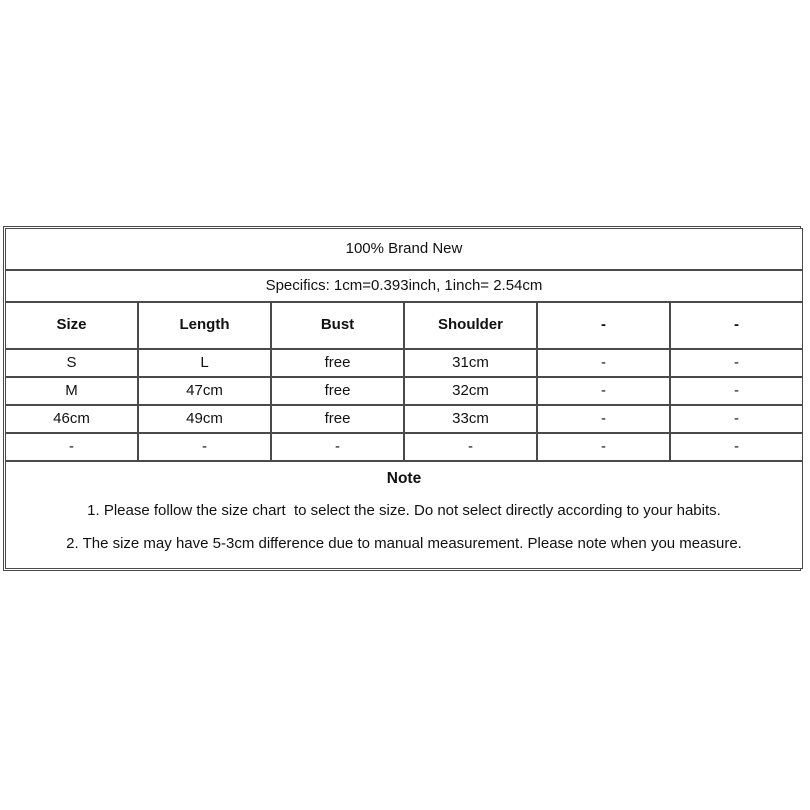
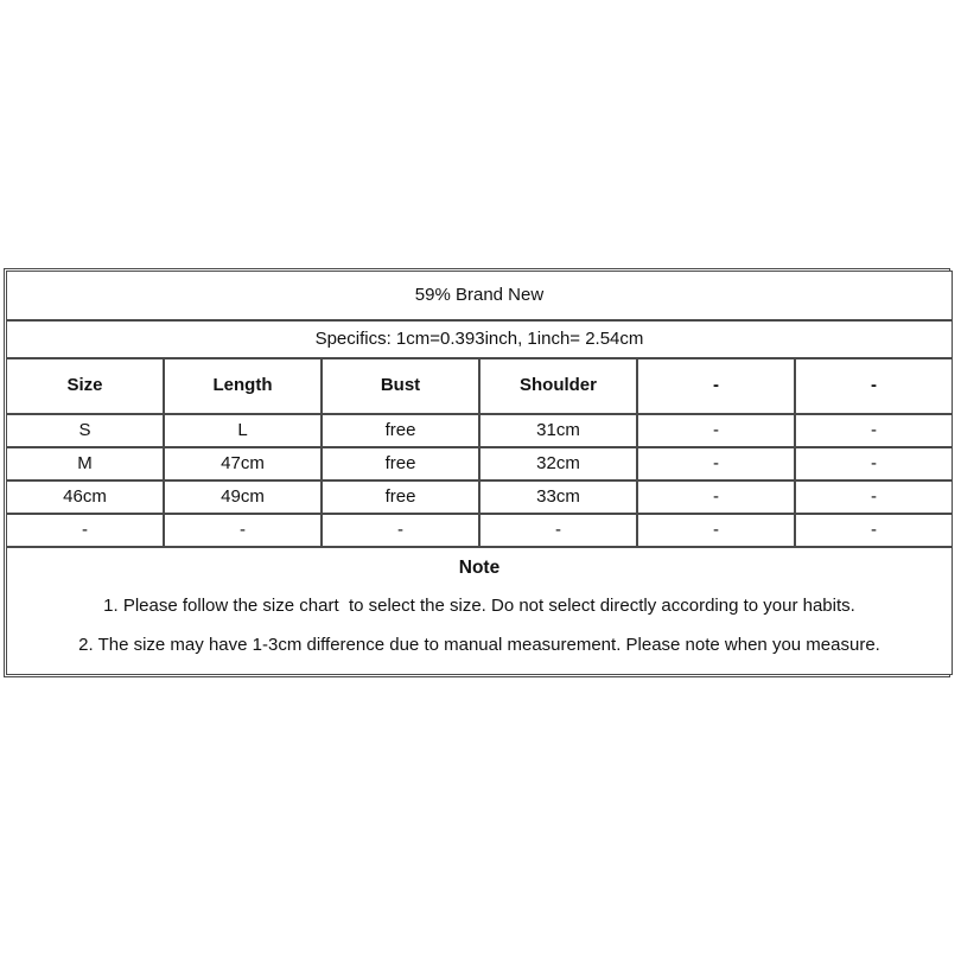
- 100% Brand New
+ 59% Brand New
  Specifics: 1cm=0.393inch, 1inch= 2.54cm
  Size	Length	Bust	Shoulder	-	-
  S	L	free	31cm	-	-
  M	47cm	free	32cm	-	-
  46cm	49cm	free	33cm	-	-
  -	-	-	-	-	-
- Note 1. Please follow the size chart to select the size. Do not select directly according to your habits. 2. The size may have 5-3cm difference due to manual measurement. Please note when you measure.
+ Note 1. Please follow the size chart to select the size. Do not select directly according to your habits. 2. The size may have 1-3cm difference due to manual measurement. Please note when you measure.
